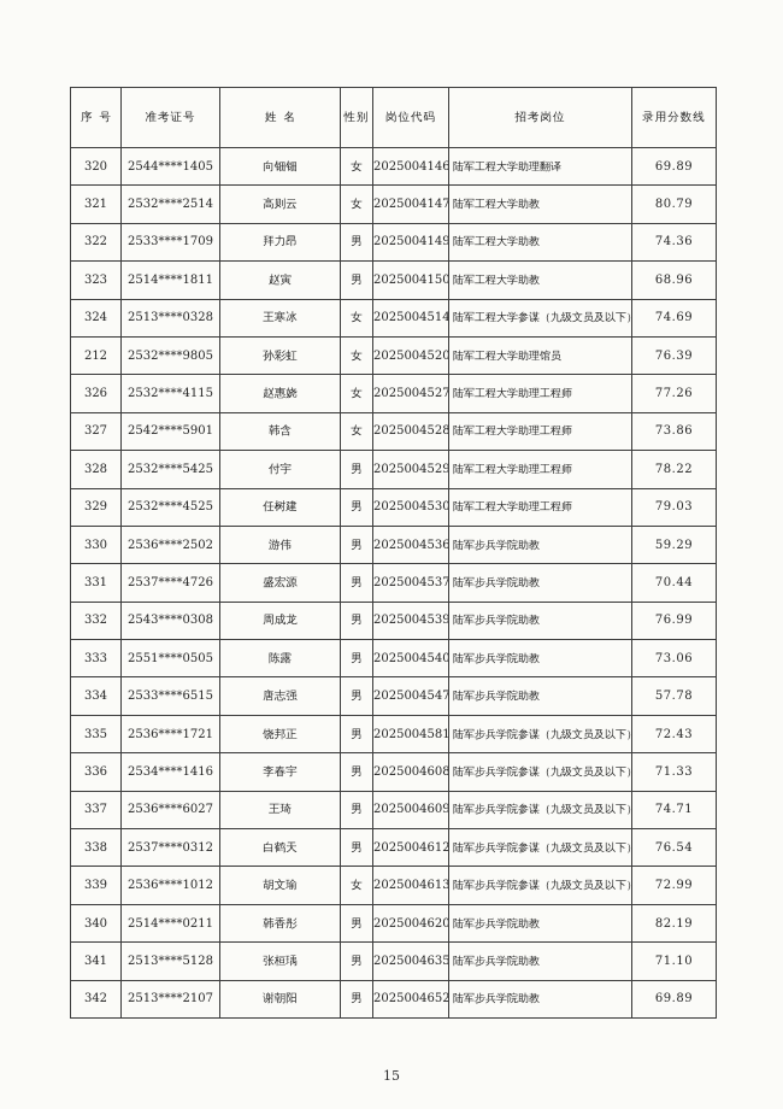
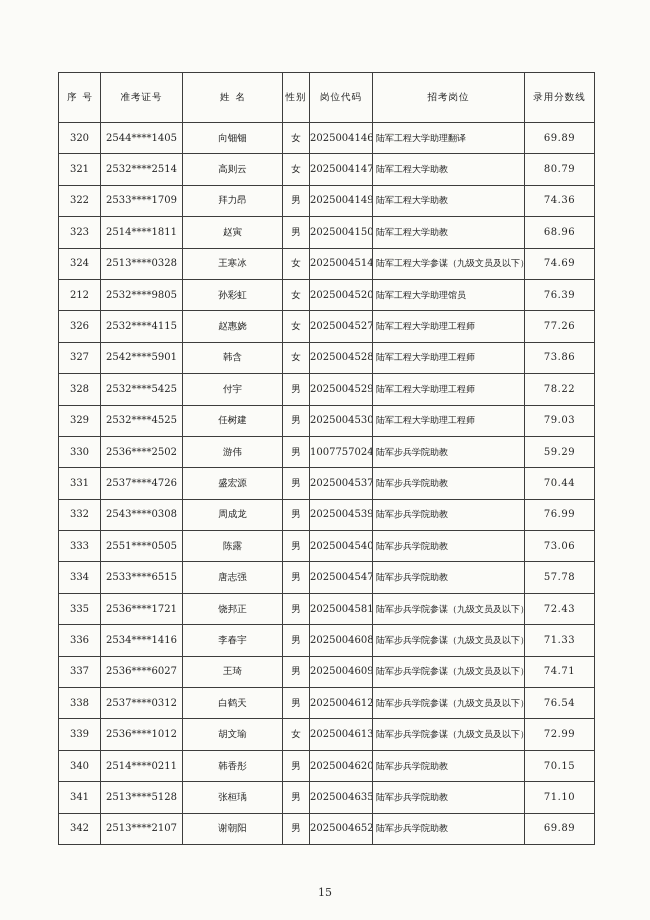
  序号	准考证号	姓名	性别	岗位代码	招考岗位	录用分数线
  320	2544****1405	向钿钿	女	2025004146	陆军工程大学助理翻译	69.89
  321	2532****2514	高则云	女	2025004147	陆军工程大学助教	80.79
  322	2533****1709	拜力昂	男	2025004149	陆军工程大学助教	74.36
  323	2514****1811	赵寅	男	2025004150	陆军工程大学助教	68.96
  324	2513****0328	王寒冰	女	2025004514	陆军工程大学参谋（九级文员及以下	74.69
  212	2532****9805	孙彩虹	女	2025004520	陆军工程大学助理馆员	76.39
  326	2532****4115	赵惠娆	女	2025004527	陆军工程大学助理工程师	77.26
  327	2542****5901	韩含	女	2025004528	陆军工程大学助理工程师	73.86
  328	2532****5425	付宇	男	2025004529	陆军工程大学助理工程师	78.22
  329	2532****4525	任树建	男	2025004530	陆军工程大学助理工程师	79.03
- 330	2536****2502	游伟	男	2025004536	陆军步兵学院助教	59.29
+ 330	2536****2502	游伟	男	1007757024	陆军步兵学院助教	59.29
  331	2537****4726	盛宏源	男	2025004537	陆军步兵学院助教	70.44
  332	2543****0308	周成龙	男	2025004539	陆军步兵学院助教	76.99
  333	2551****0505	陈露	男	2025004540	陆军步兵学院助教	73.06
  334	2533****6515	唐志强	男	2025004547	陆军步兵学院助教	57.78
  335	2536****1721	饶邦正	男	2025004581	陆军步兵学院参谋（九级文员及以下	72.43
  336	2534****1416	李春宇	男	2025004608	陆军步兵学院参谋（九级文员及以下	71.33
  337	2536****6027	王琦	男	2025004609	陆军步兵学院参谋（九级文员及以下	74.71
  338	2537****0312	白鹤天	男	2025004612	陆军步兵学院参谋（九级文员及以下	76.54
  339	2536****1012	胡文瑜	女	2025004613	陆军步兵学院参谋（九级文员及以下	72.99
- 340	2514****0211	韩香彤	男	2025004620	陆军步兵学院助教	82.19
+ 340	2514****0211	韩香彤	男	2025004620	陆军步兵学院助教	70.15
  341	2513****5128	张桓瑀	男	2025004635	陆军步兵学院助教	71.10
  342	2513****2107	谢朝阳	男	2025004652	陆军步兵学院助教	69.89
  15
